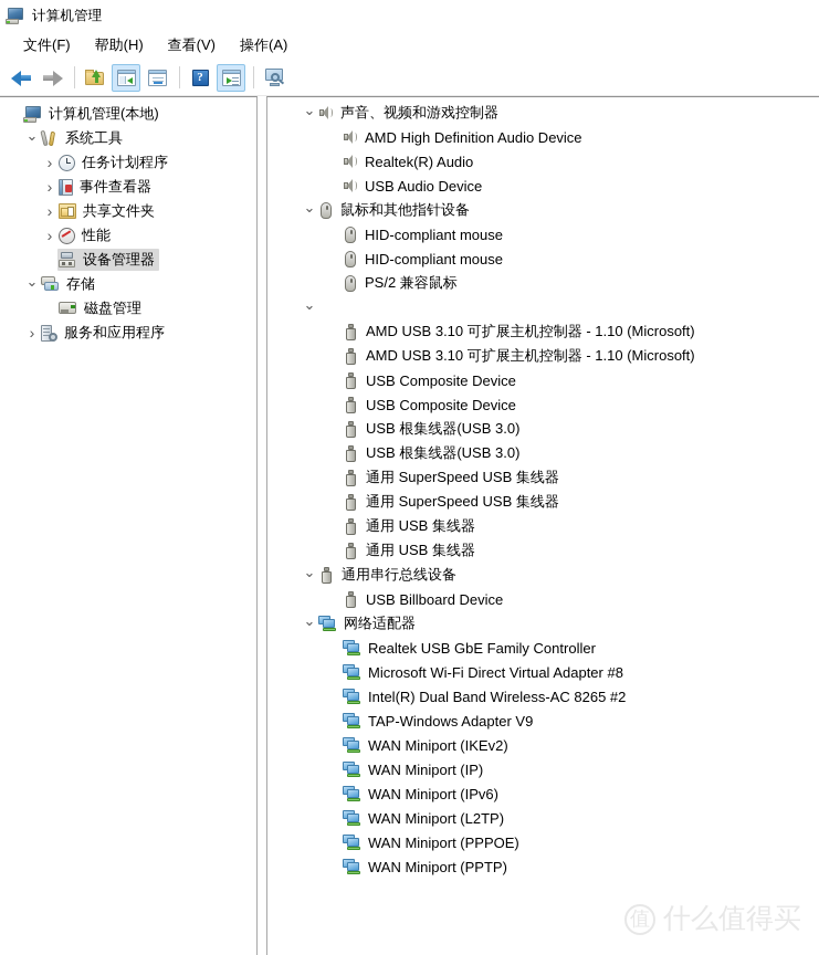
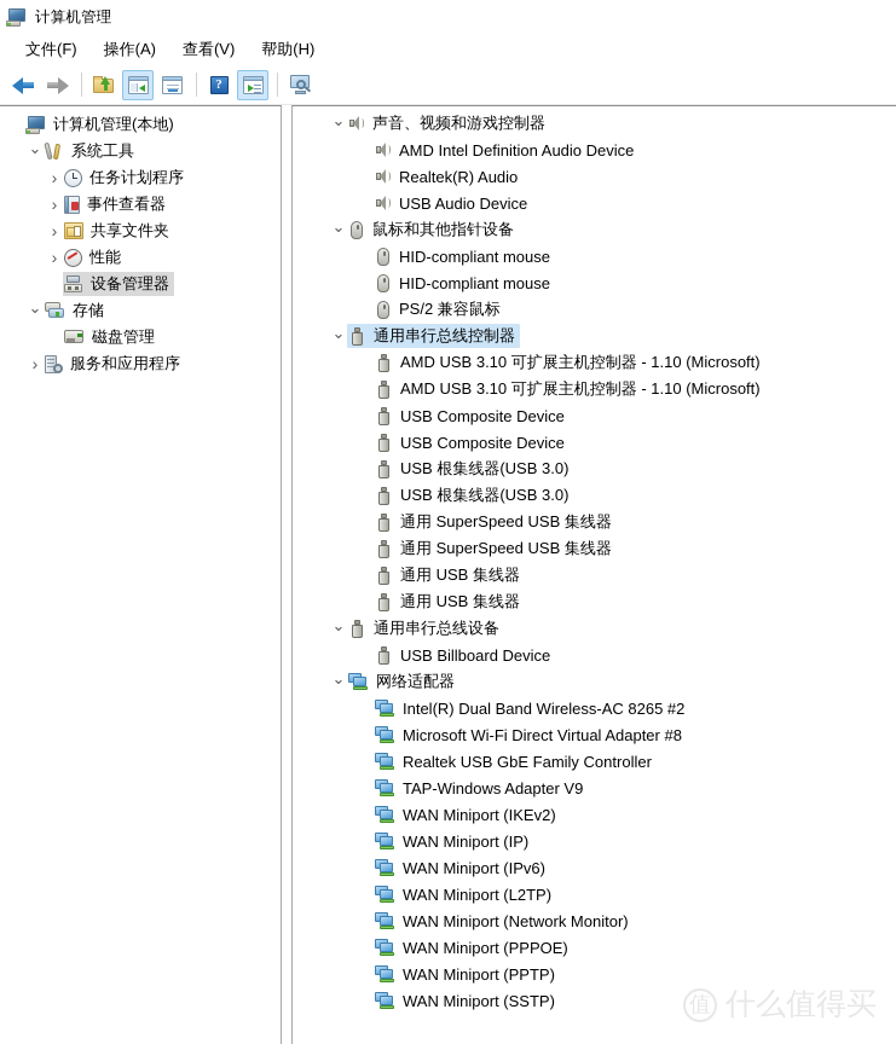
  计算机管理
  文件(F)
- 帮助(H)
+ 操作(A)
  查看(V)
- 操作(A)
+ 帮助(H)
  ?
  计算机管理(本地)
  系统工具
  任务计划程序
  事件查看器
  共享文件夹
  性能
  设备管理器
  存储
  磁盘管理
  服务和应用程序
  声音、视频和游戏控制器
- AMD High Definition Audio Device
+ AMD Intel Definition Audio Device
  Realtek(R) Audio
  USB Audio Device
  鼠标和其他指针设备
  HID-compliant mouse
  HID-compliant mouse
  PS/2 兼容鼠标
+ 通用串行总线控制器
  AMD USB 3.10 可扩展主机控制器 - 1.10 (Microsoft)
  AMD USB 3.10 可扩展主机控制器 - 1.10 (Microsoft)
  USB Composite Device
  USB Composite Device
  USB 根集线器(USB 3.0)
  USB 根集线器(USB 3.0)
  通用 SuperSpeed USB 集线器
  通用 SuperSpeed USB 集线器
  通用 USB 集线器
  通用 USB 集线器
  通用串行总线设备
  USB Billboard Device
  网络适配器
- Realtek USB GbE Family Controller
+ Intel(R) Dual Band Wireless-AC 8265 #2
  Microsoft Wi-Fi Direct Virtual Adapter #8
- Intel(R) Dual Band Wireless-AC 8265 #2
+ Realtek USB GbE Family Controller
  TAP-Windows Adapter V9
  WAN Miniport (IKEv2)
  WAN Miniport (IP)
  WAN Miniport (IPv6)
  WAN Miniport (L2TP)
+ WAN Miniport (Network Monitor)
  WAN Miniport (PPPOE)
  WAN Miniport (PPTP)
+ WAN Miniport (SSTP)
  值
  什么值得买
